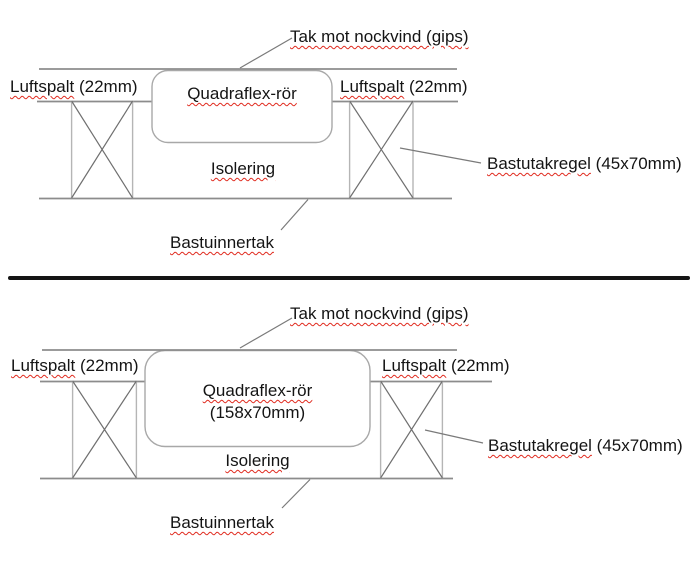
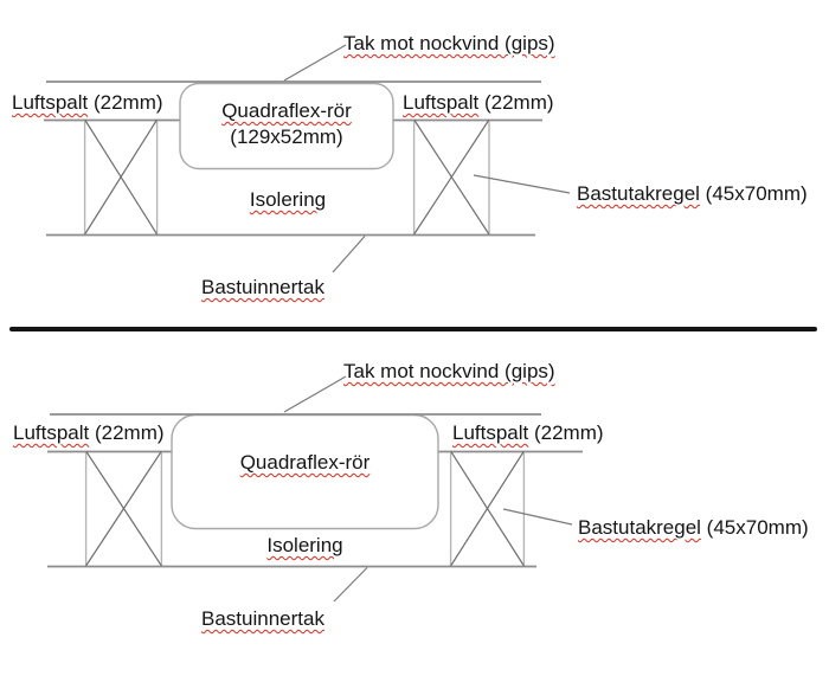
  Tak mot nockvind (gips)
  Luftspalt (22mm)
  Luftspalt (22mm)
  Quadraflex-rör
+ (129x52mm)
  Isolering
  Bastutakregel (45x70mm)
  Bastuinnertak
  Tak mot nockvind (gips)
  Luftspalt (22mm)
  Luftspalt (22mm)
  Quadraflex-rör
- (158x70mm)
  Isolering
  Bastutakregel (45x70mm)
  Bastuinnertak
